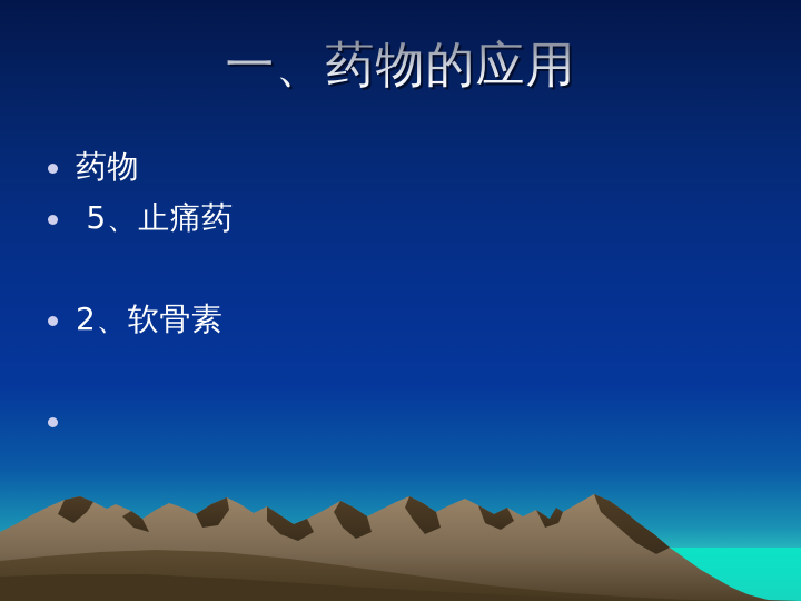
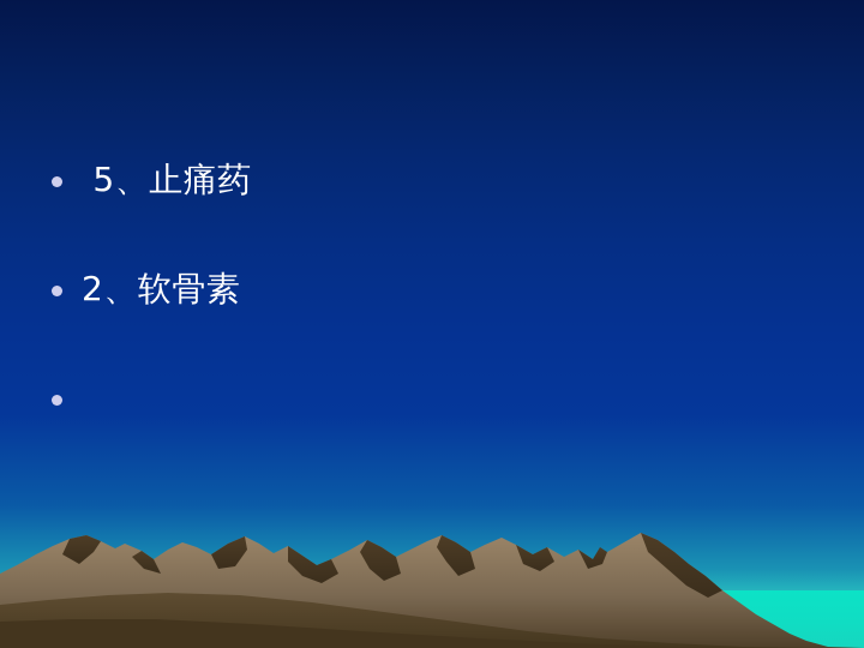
- 一、药物的应用
- 药物
  5、止痛药
  2、软骨素
